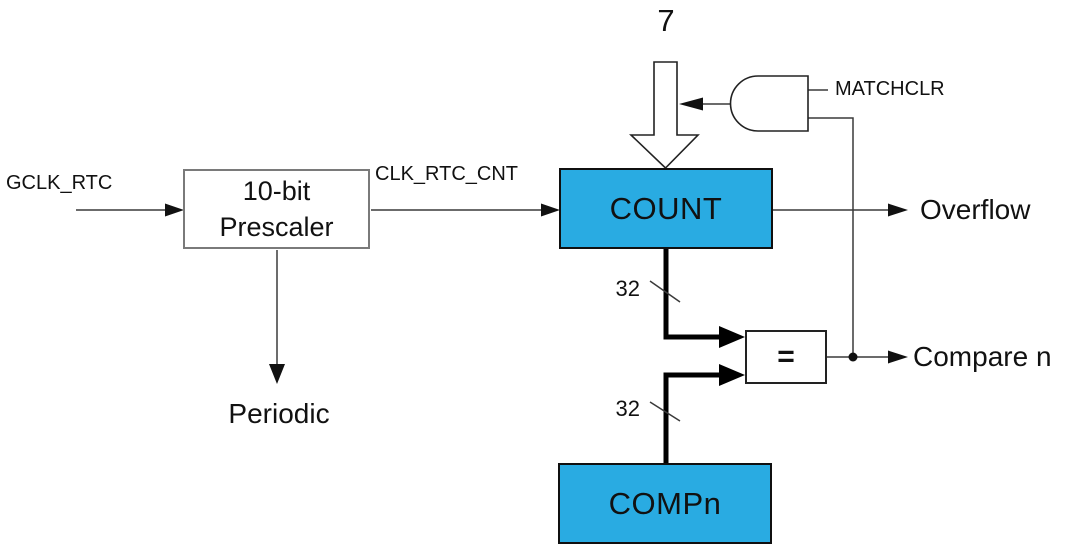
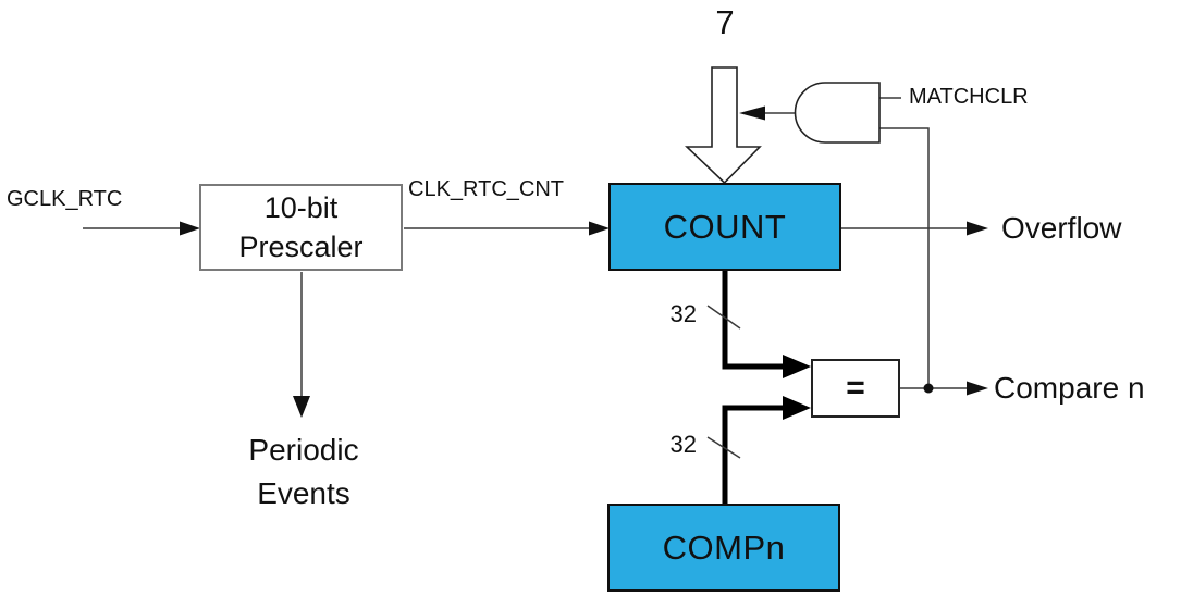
  10-bit
  Prescaler
  COUNT
  COMPn
  =
  7
  MATCHCLR
  GCLK_RTC
  CLK_RTC_CNT
  Overflow
  Compare n
  Periodic
+ Events
  32
  32
